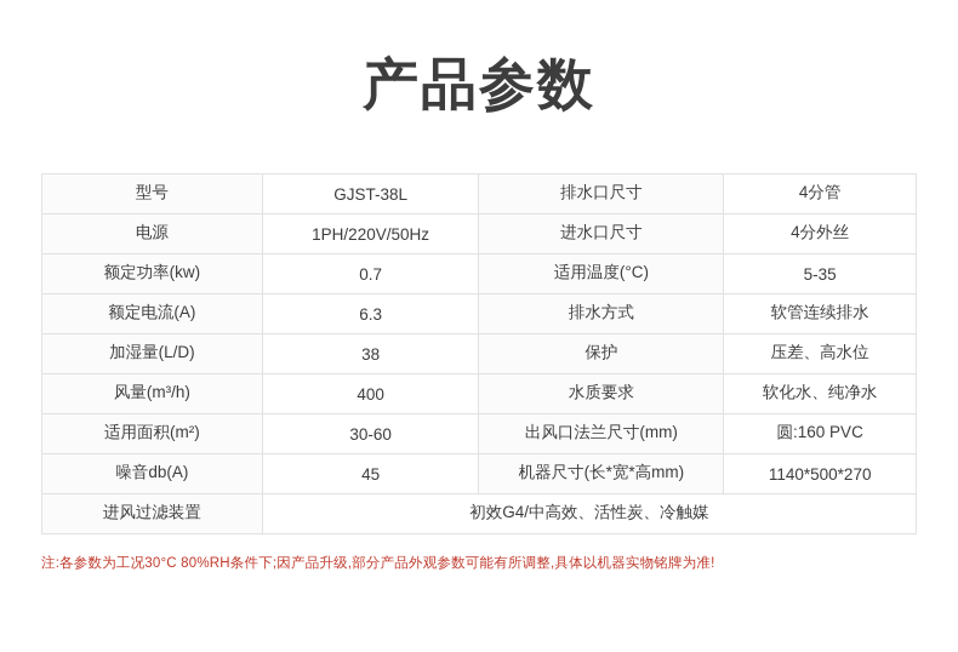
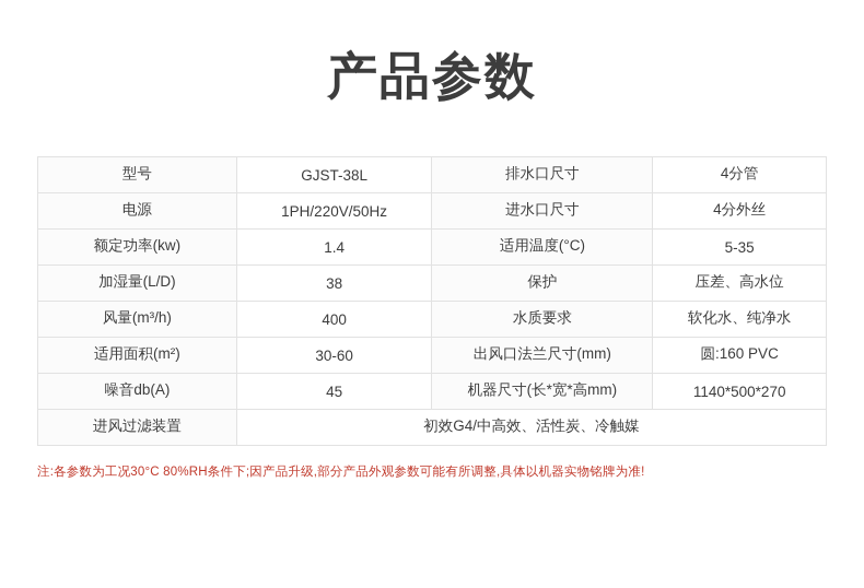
  产品参数
  型号	GJST-38L	排水口尺寸	4分管
  电源	1PH/220V/50Hz	进水口尺寸	4分外丝
- 额定功率(kw)	0.7	适用温度(°C)	5-35
+ 额定功率(kw)	1.4	适用温度(°C)	5-35
- 额定电流(A)	6.3	排水方式	软管连续排水
  加湿量(L/D)	38	保护	压差、高水位
  风量(m³/h)	400	水质要求	软化水、纯净水
  适用面积(m²)	30-60	出风口法兰尺寸(mm)	圆:160 PVC
  噪音db(A)	45	机器尺寸(长*宽*高mm)	1140*500*270
  进风过滤装置	初效G4/中高效、活性炭、冷触媒
  注:各参数为工况30°C 80%RH条件下;因产品升级,部分产品外观参数可能有所调整,具体以机器实物铭牌为准!
